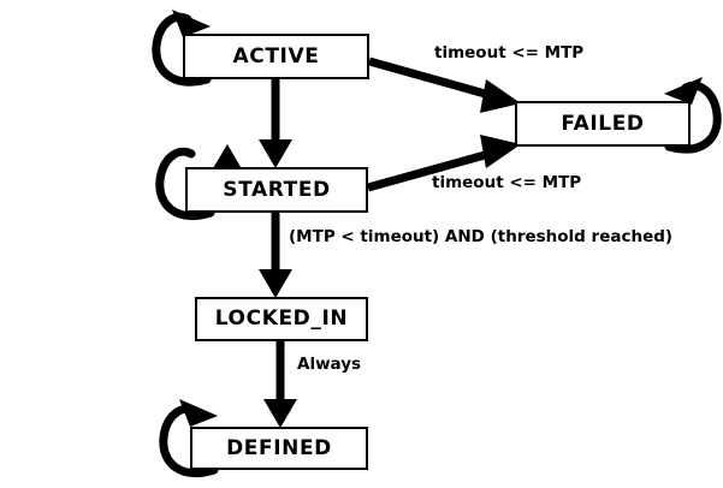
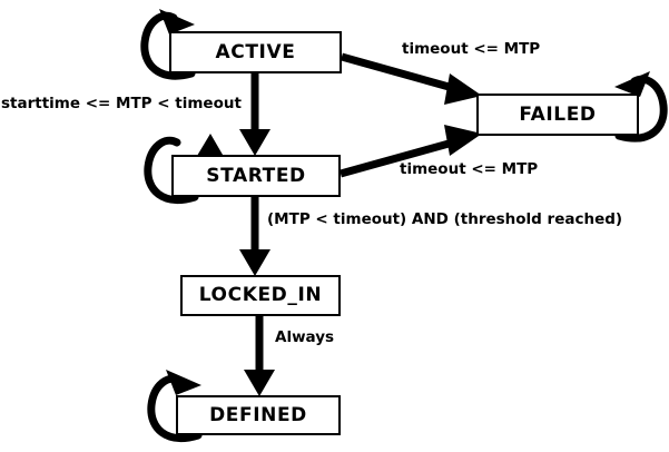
  ACTIVE
  STARTED
  LOCKED_IN
  DEFINED
  FAILED
+ starttime <= MTP < timeout
  timeout <= MTP
  timeout <= MTP
  (MTP < timeout) AND (threshold reached)
  Always
